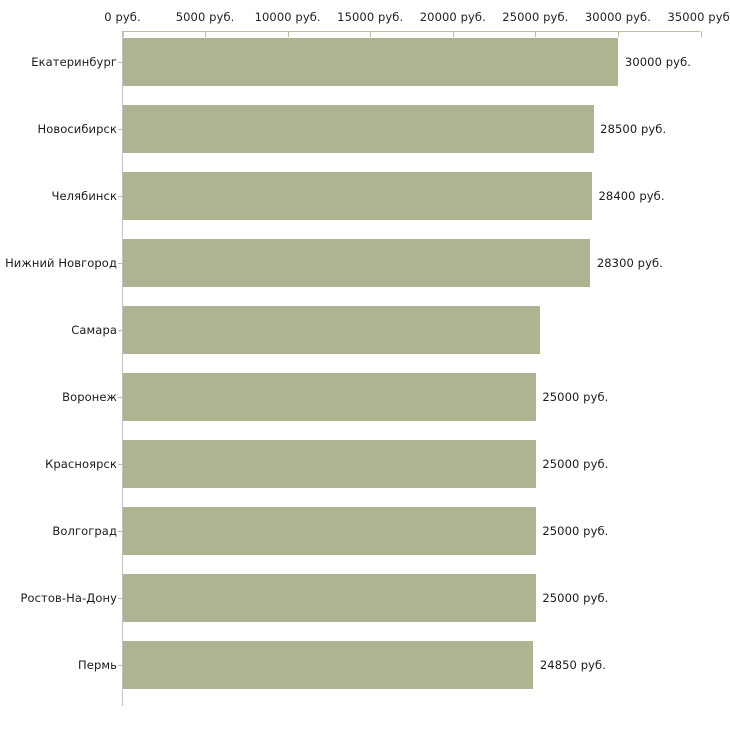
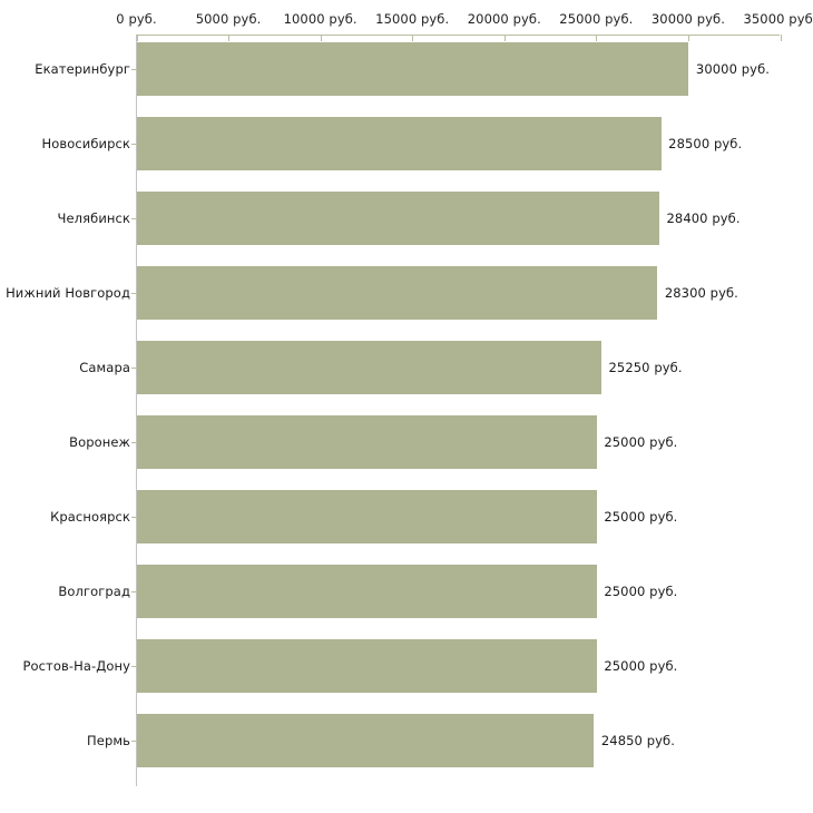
  Екатеринбург
  30000 руб.
  Новосибирск
  28500 руб.
  Челябинск
  28400 руб.
  Нижний Новгород
  28300 руб.
  Самара
+ 25250 руб.
  Воронеж
  25000 руб.
  Красноярск
  25000 руб.
  Волгоград
  25000 руб.
  Ростов-На-Дону
  25000 руб.
  Пермь
  24850 руб.
  0 руб.
  5000 руб.
  10000 руб.
  15000 руб.
  20000 руб.
  25000 руб.
  30000 руб.
  35000 руб
